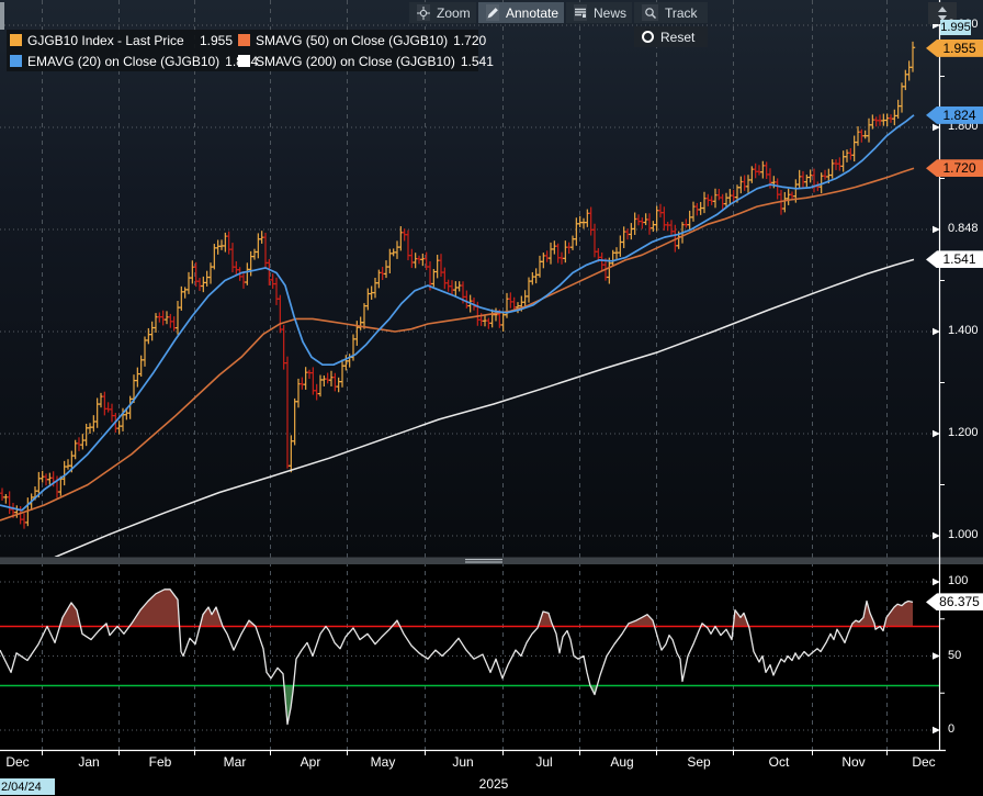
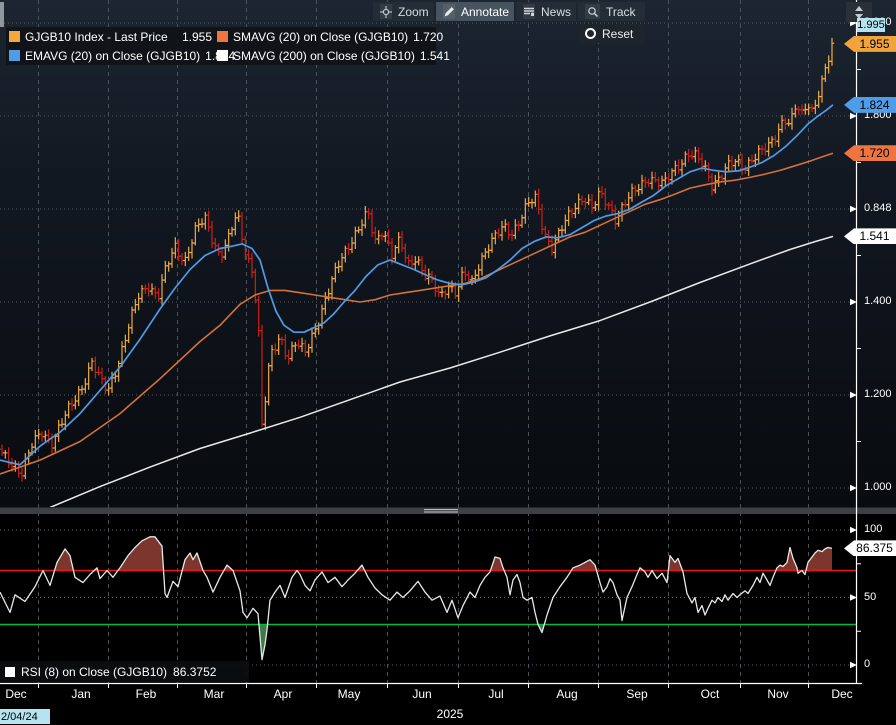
  Zoom
  Annotate
  News
  Track
  Reset
  GJGB10 Index - Last Price
  1.955
- SMAVG (50) on Close (GJGB10)
+ SMAVG (20) on Close (GJGB10)
  1.720
  EMAVG (20) on Close (GJGB10)
  SMAVG (200) on Close (GJGB10)
  1.541
+ RSI (8) on Close (GJGB10)
+ 86.3752
  1.800
  0.848
  1.400
  1.200
  1.000
  100
  50
  0
  1.995
  1.955
  1.824
  1.720
  1.541
  86.375
  Dec
  Jan
  Feb
  Mar
  Apr
  May
  Jun
  Jul
  Aug
  Sep
  Oct
  Nov
  Dec
  2025
  2/04/24
